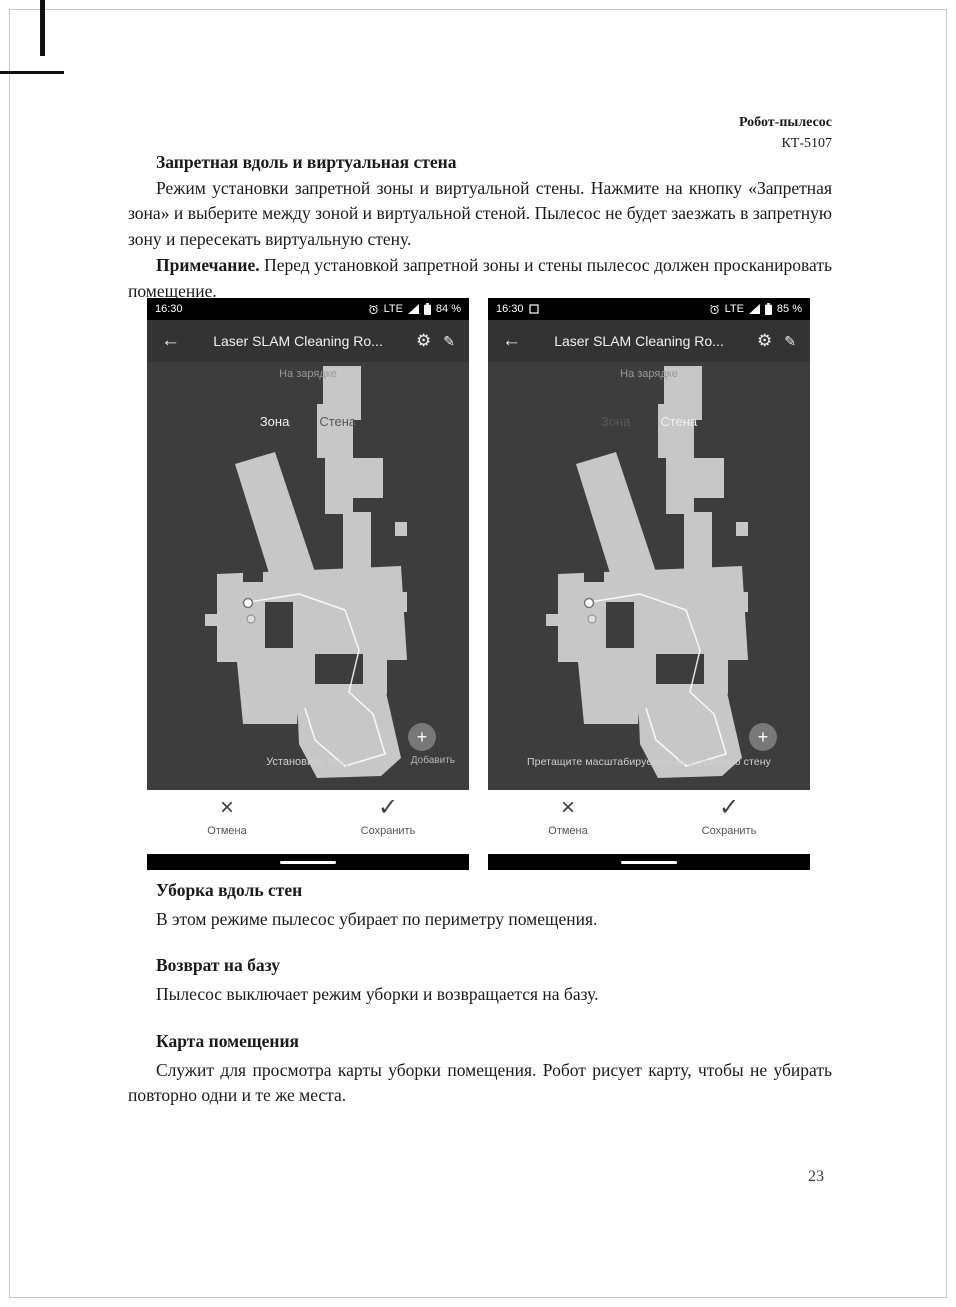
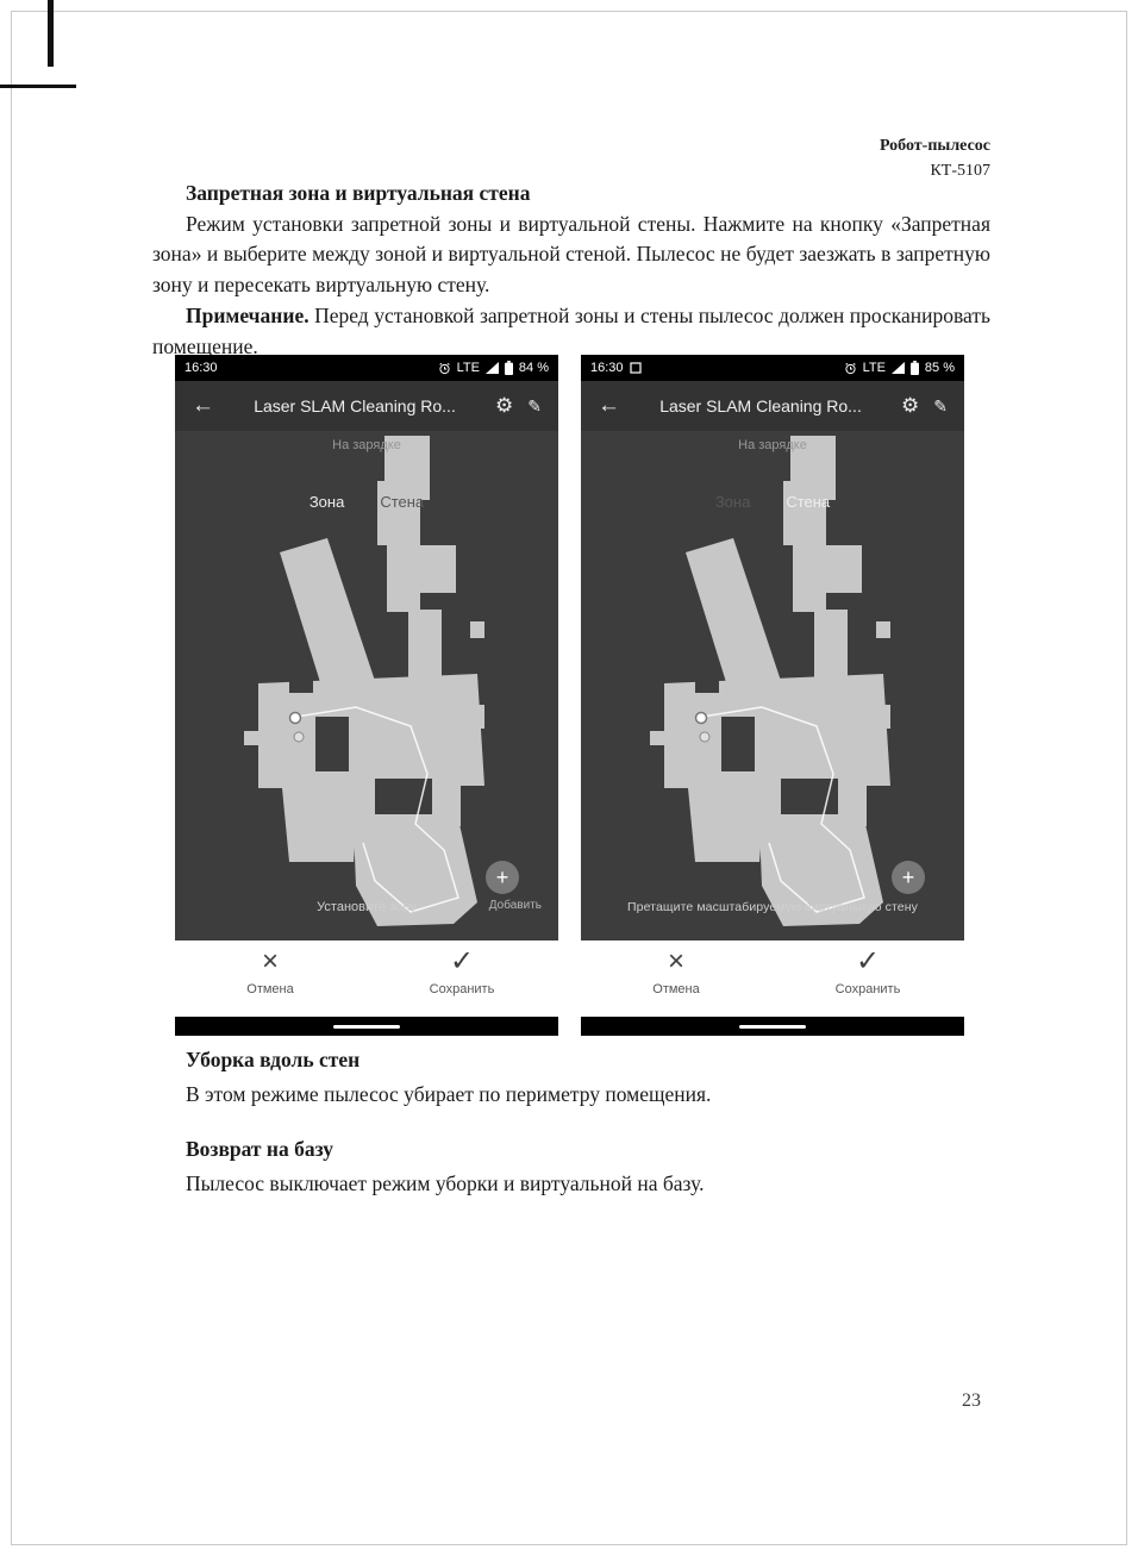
  Робот-пылесос
  КТ-5107
- Запретная вдоль и виртуальная стена
+ Запретная зона и виртуальная стена
  Режим установки запретной зоны и виртуальной стены. Нажмите на кнопку «Запретная зона» и выберите между зоной и виртуальной стеной. Пылесос не будет заезжать в запретную зону и пересекать виртуальную стену.
  Примечание. Перед установкой запретной зоны и стены пылесос должен просканировать помещение.
  16:30
  LTE
  84 %
  ←
  Laser SLAM Cleaning Ro...
  ⚙
  ✎
  На зарядке
  Зона
  Стена
  +
  Установите зону
  Добавить
  ×
  Отмена
  ✓
  Сохранить
  16:30
  LTE
  85 %
  ←
  Laser SLAM Cleaning Ro...
  ⚙
  ✎
  На зарядке
  Зона
  Стена
  +
  Претащите масштабируемую виртуальную стену
  ×
  Отмена
  ✓
  Сохранить
  Уборка вдоль стен
  В этом режиме пылесос убирает по периметру помещения.
  Возврат на базу
- Пылесос выключает режим уборки и возвращается на базу.
+ Пылесос выключает режим уборки и виртуальной на базу.
- Карта помещения
- Служит для просмотра карты уборки помещения. Робот рисует карту, чтобы не убирать повторно одни и те же места.
  23
